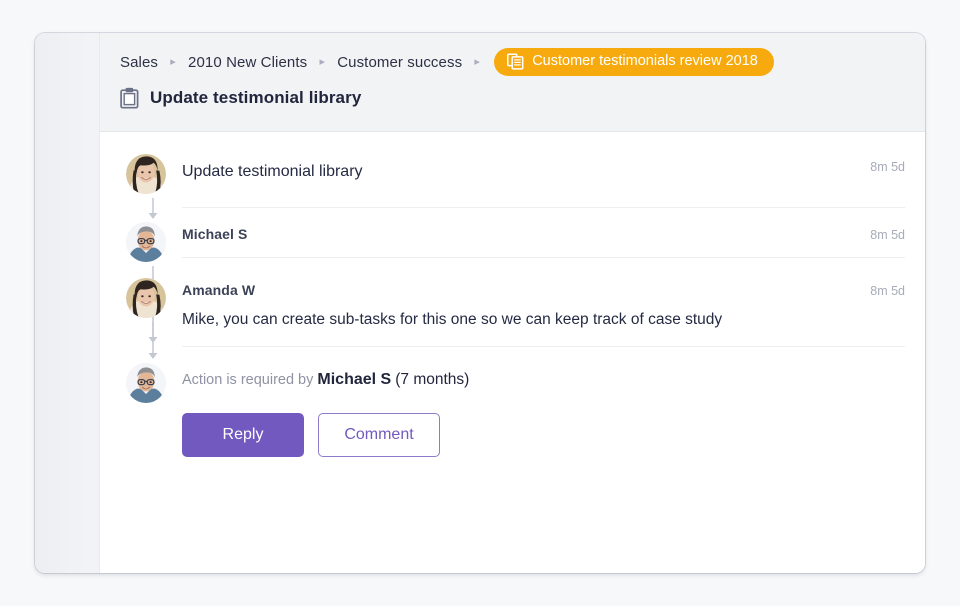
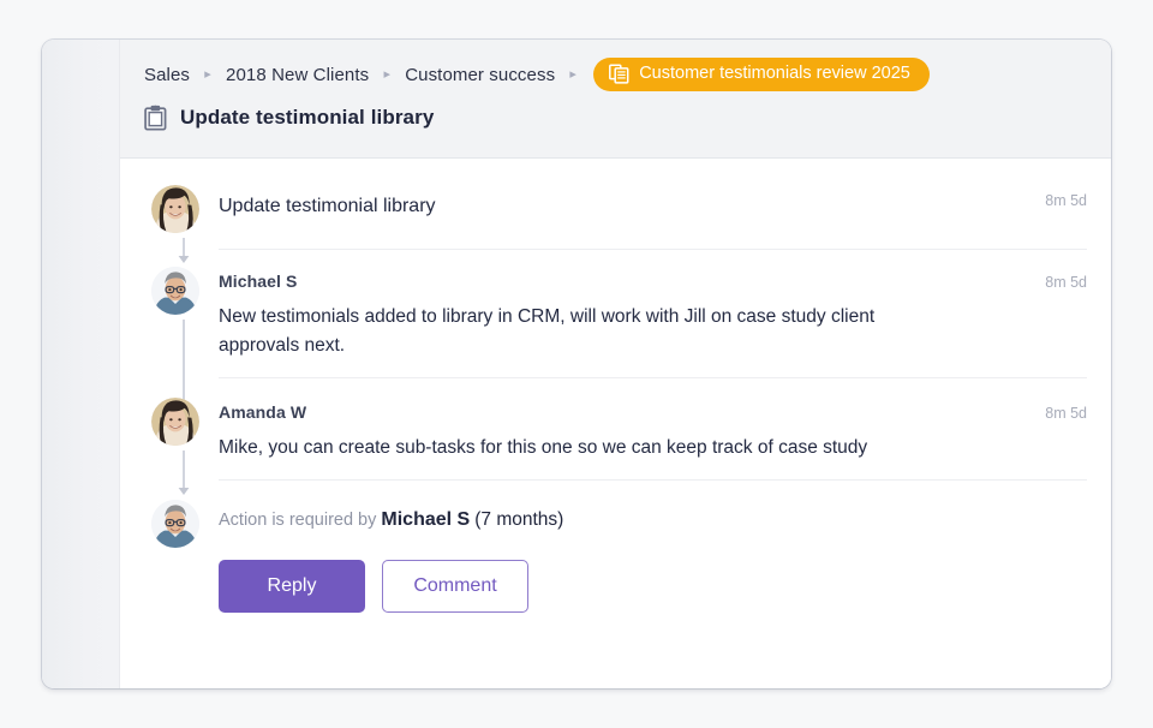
  Sales
  ▸
- 2010 New Clients
+ 2018 New Clients
  ▸
  Customer success
  ▸
- Customer testimonials review 2018
+ Customer testimonials review 2025
  Update testimonial library
  Update testimonial library
  8m 5d
  Michael S
  8m 5d
+ New testimonials added to library in CRM, will work with Jill on case study client approvals next.
  Amanda W
  8m 5d
  Mike, you can create sub-tasks for this one so we can keep track of case study
  Action is required by Michael S (7 months)
  Reply
  Comment
